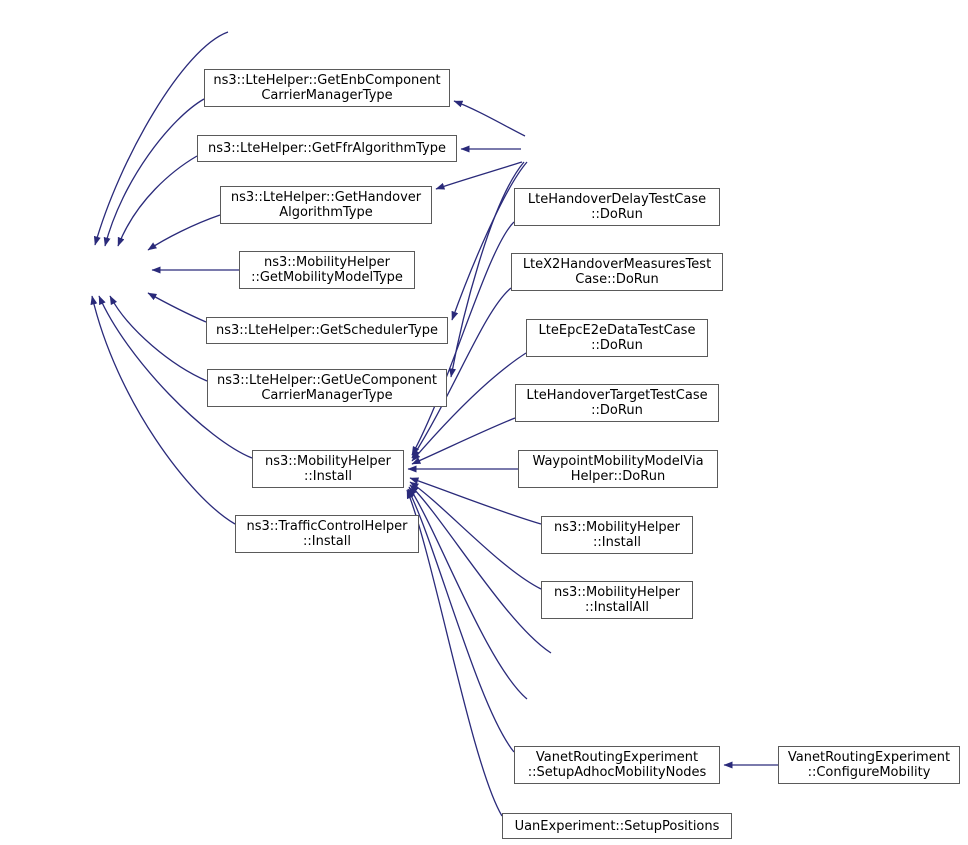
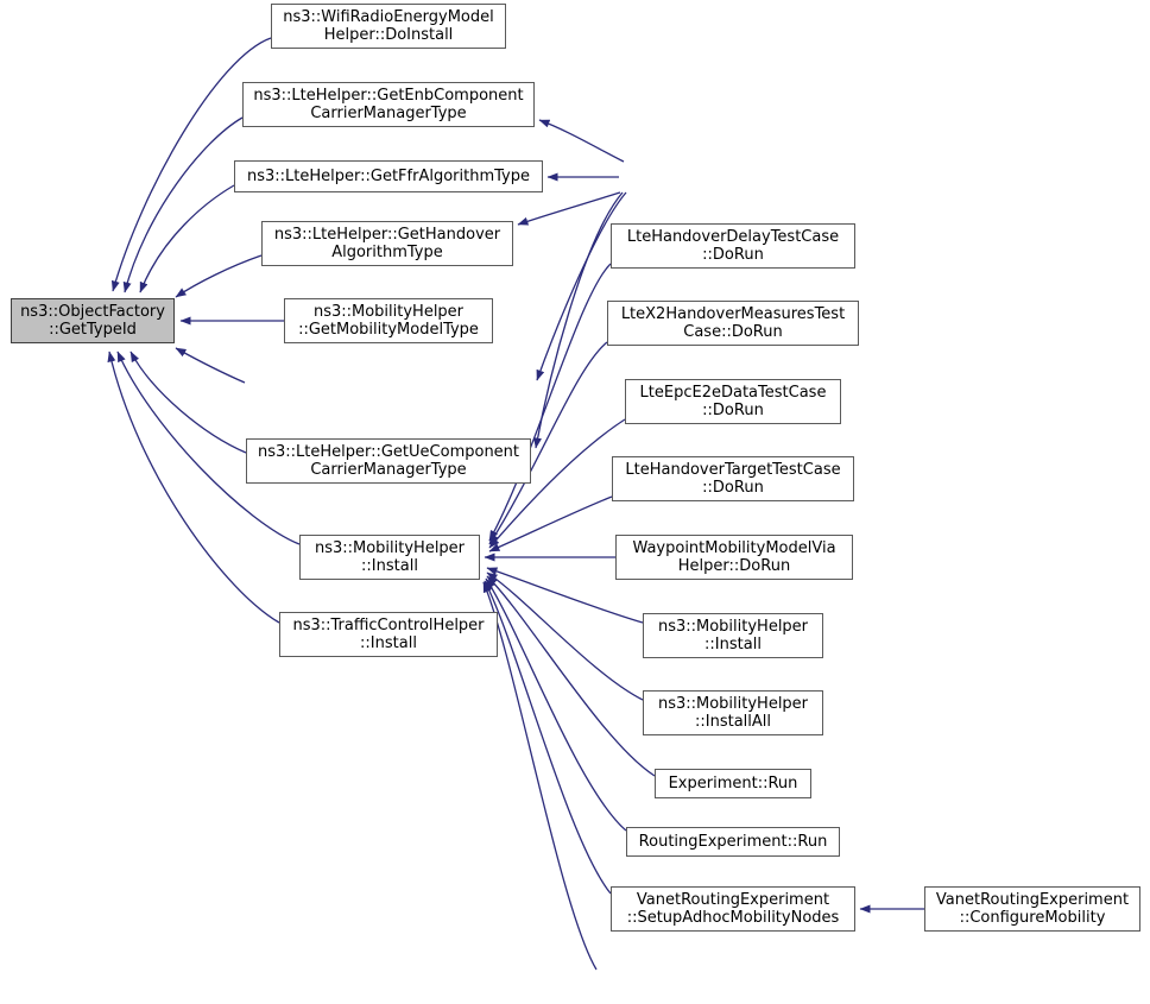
+ ns3::ObjectFactory
+ ::GetTypeId
+ ns3::WifiRadioEnergyModel
+ Helper::DoInstall
  ns3::LteHelper::GetEnbComponent
  CarrierManagerType
  ns3::LteHelper::GetFfrAlgorithmType
  ns3::LteHelper::GetHandover
  AlgorithmType
  ns3::MobilityHelper
  ::GetMobilityModelType
- ns3::LteHelper::GetSchedulerType
  ns3::LteHelper::GetUeComponent
  CarrierManagerType
  ns3::MobilityHelper
  ::Install
  ns3::TrafficControlHelper
  ::Install
  LteHandoverDelayTestCase
  ::DoRun
  LteX2HandoverMeasuresTest
  Case::DoRun
  LteEpcE2eDataTestCase
  ::DoRun
  LteHandoverTargetTestCase
  ::DoRun
  WaypointMobilityModelVia
  Helper::DoRun
  ns3::MobilityHelper
  ::Install
  ns3::MobilityHelper
  ::InstallAll
+ Experiment::Run
+ RoutingExperiment::Run
  VanetRoutingExperiment
  ::SetupAdhocMobilityNodes
- UanExperiment::SetupPositions
  VanetRoutingExperiment
  ::ConfigureMobility
